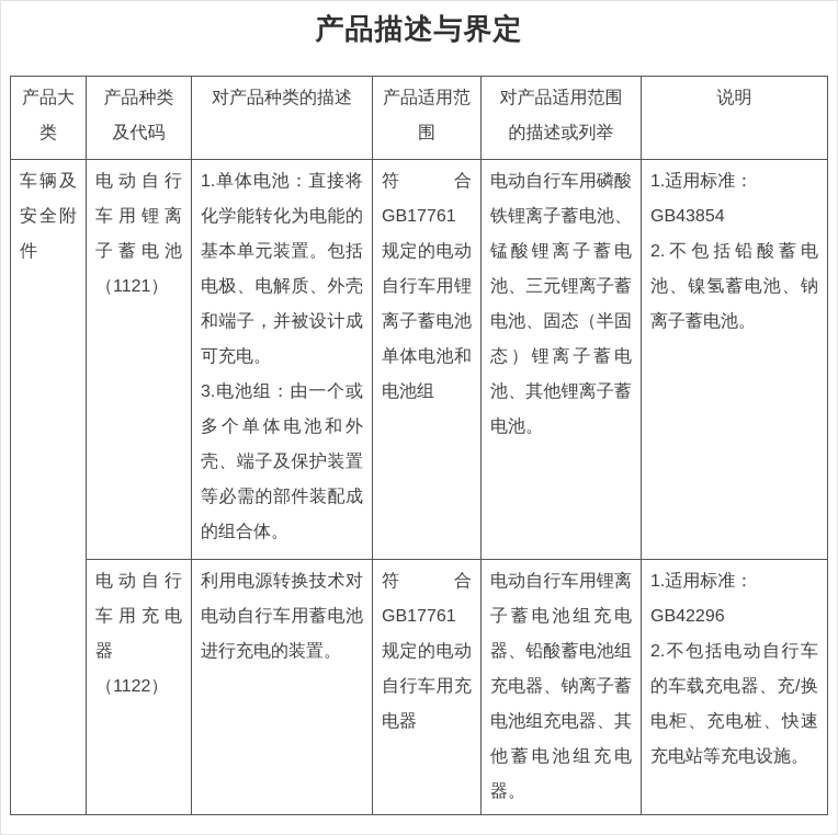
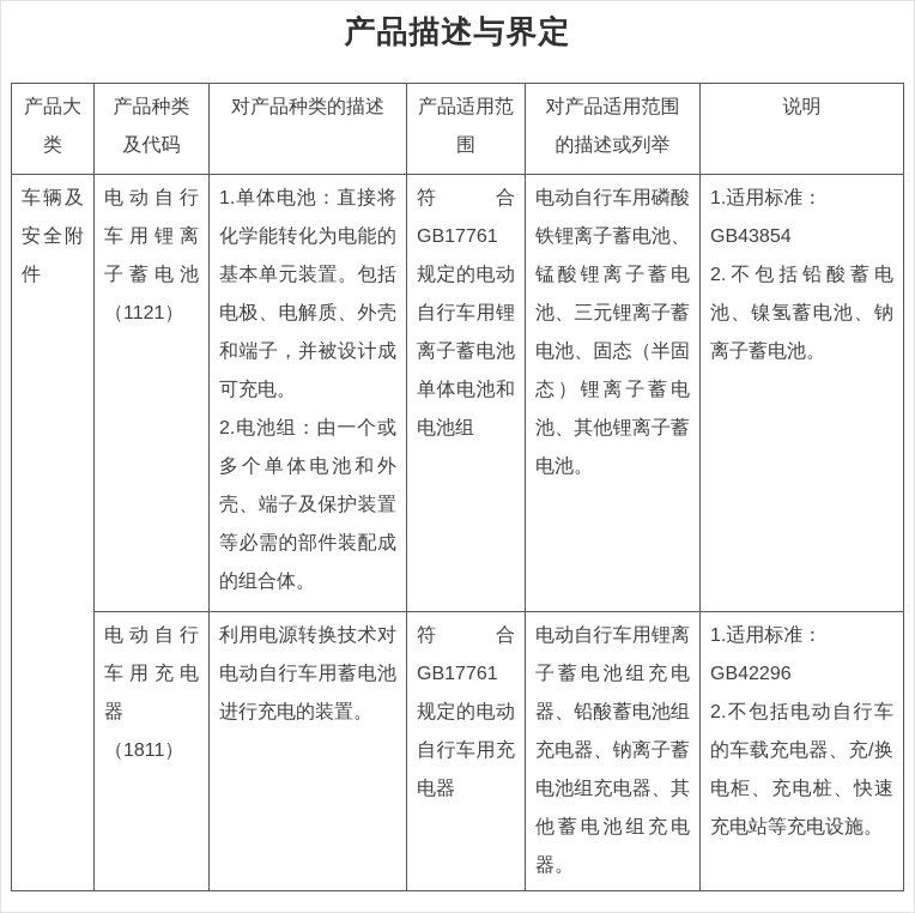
  产品描述与界定
  产品大 类	产品种类 及代码	对产品种类的描述	产品适用范 围	对产品适用范围 的描述或列举	说明
- 车辆及安全附件	电动自行车用锂离子蓄电池（1121）	1.单体电池：直接将化学能转化为电能的基本单元装置。包括电极、电解质、外壳和端子，并被设计成可充电。 3.电池组：由一个或多个单体电池和外壳、端子及保护装置等必需的部件装配成的组合体。	符合GB17761规定的电动自行车用锂离子蓄电池单体电池和电池组	电动自行车用磷酸铁锂离子蓄电池、锰酸锂离子蓄电池、三元锂离子蓄电池、固态（半固态）锂离子蓄电池、其他锂离子蓄电池。	1.适用标准： GB43854 2.不包括铅酸蓄电池、镍氢蓄电池、钠离子蓄电池。
+ 车辆及安全附件	电动自行车用锂离子蓄电池（1121）	1.单体电池：直接将化学能转化为电能的基本单元装置。包括电极、电解质、外壳和端子，并被设计成可充电。 2.电池组：由一个或多个单体电池和外壳、端子及保护装置等必需的部件装配成的组合体。	符合GB17761规定的电动自行车用锂离子蓄电池单体电池和电池组	电动自行车用磷酸铁锂离子蓄电池、锰酸锂离子蓄电池、三元锂离子蓄电池、固态（半固态）锂离子蓄电池、其他锂离子蓄电池。	1.适用标准： GB43854 2.不包括铅酸蓄电池、镍氢蓄电池、钠离子蓄电池。
- 电动自行车用充电器（1122）	利用电源转换技术对电动自行车用蓄电池进行充电的装置。	符合GB17761规定的电动自行车用充电器	电动自行车用锂离子蓄电池组充电器、铅酸蓄电池组充电器、钠离子蓄电池组充电器、其他蓄电池组充电器。	1.适用标准： GB42296 2.不包括电动自行车的车载充电器、充/换电柜、充电桩、快速充电站等充电设施。
+ 电动自行车用充电器（1811）	利用电源转换技术对电动自行车用蓄电池进行充电的装置。	符合GB17761规定的电动自行车用充电器	电动自行车用锂离子蓄电池组充电器、铅酸蓄电池组充电器、钠离子蓄电池组充电器、其他蓄电池组充电器。	1.适用标准： GB42296 2.不包括电动自行车的车载充电器、充/换电柜、充电桩、快速充电站等充电设施。
